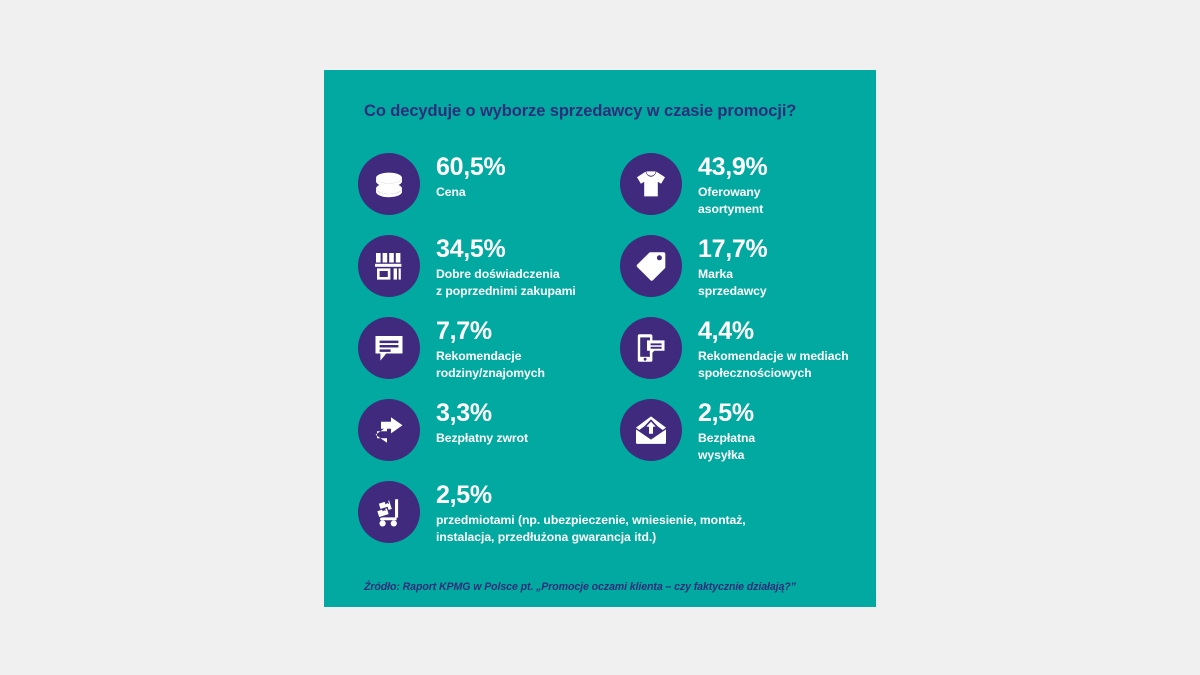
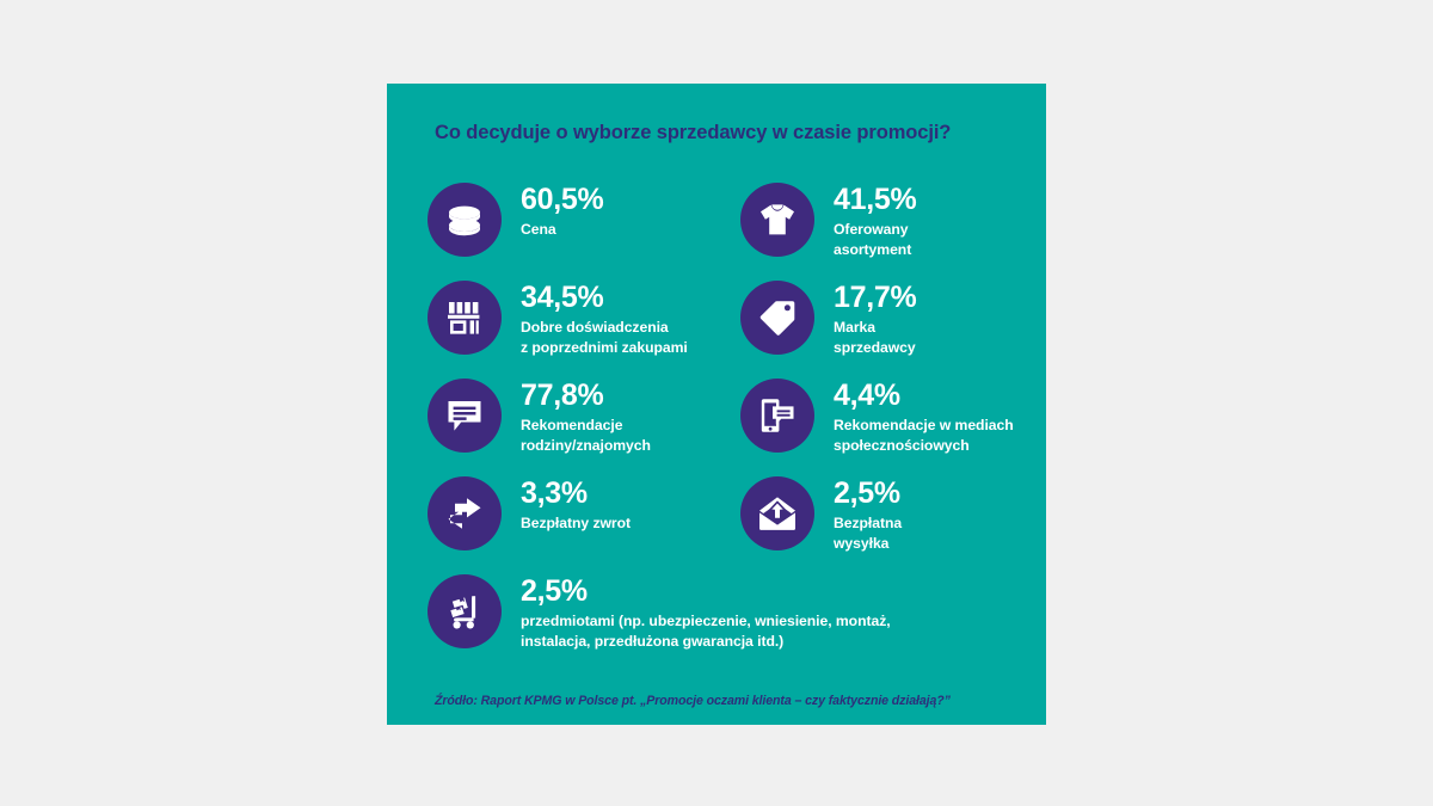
  Co decyduje o wyborze sprzedawcy w czasie promocji?
  60,5%
  Cena
  34,5%
  Dobre doświadczenia
  z poprzednimi zakupami
- 7,7%
+ 77,8%
  Rekomendacje
  rodziny/znajomych
  3,3%
  Bezpłatny zwrot
- 43,9%
+ 41,5%
  Oferowany
  asortyment
  17,7%
  Marka
  sprzedawcy
  4,4%
  Rekomendacje w mediach
  społecznościowych
  2,5%
  Bezpłatna
  wysyłka
  2,5%
  przedmiotami (np. ubezpieczenie, wniesienie, montaż,
  instalacja, przedłużona gwarancja itd.)
  Źródło: Raport KPMG w Polsce pt. „Promocje oczami klienta – czy faktycznie działają?”
